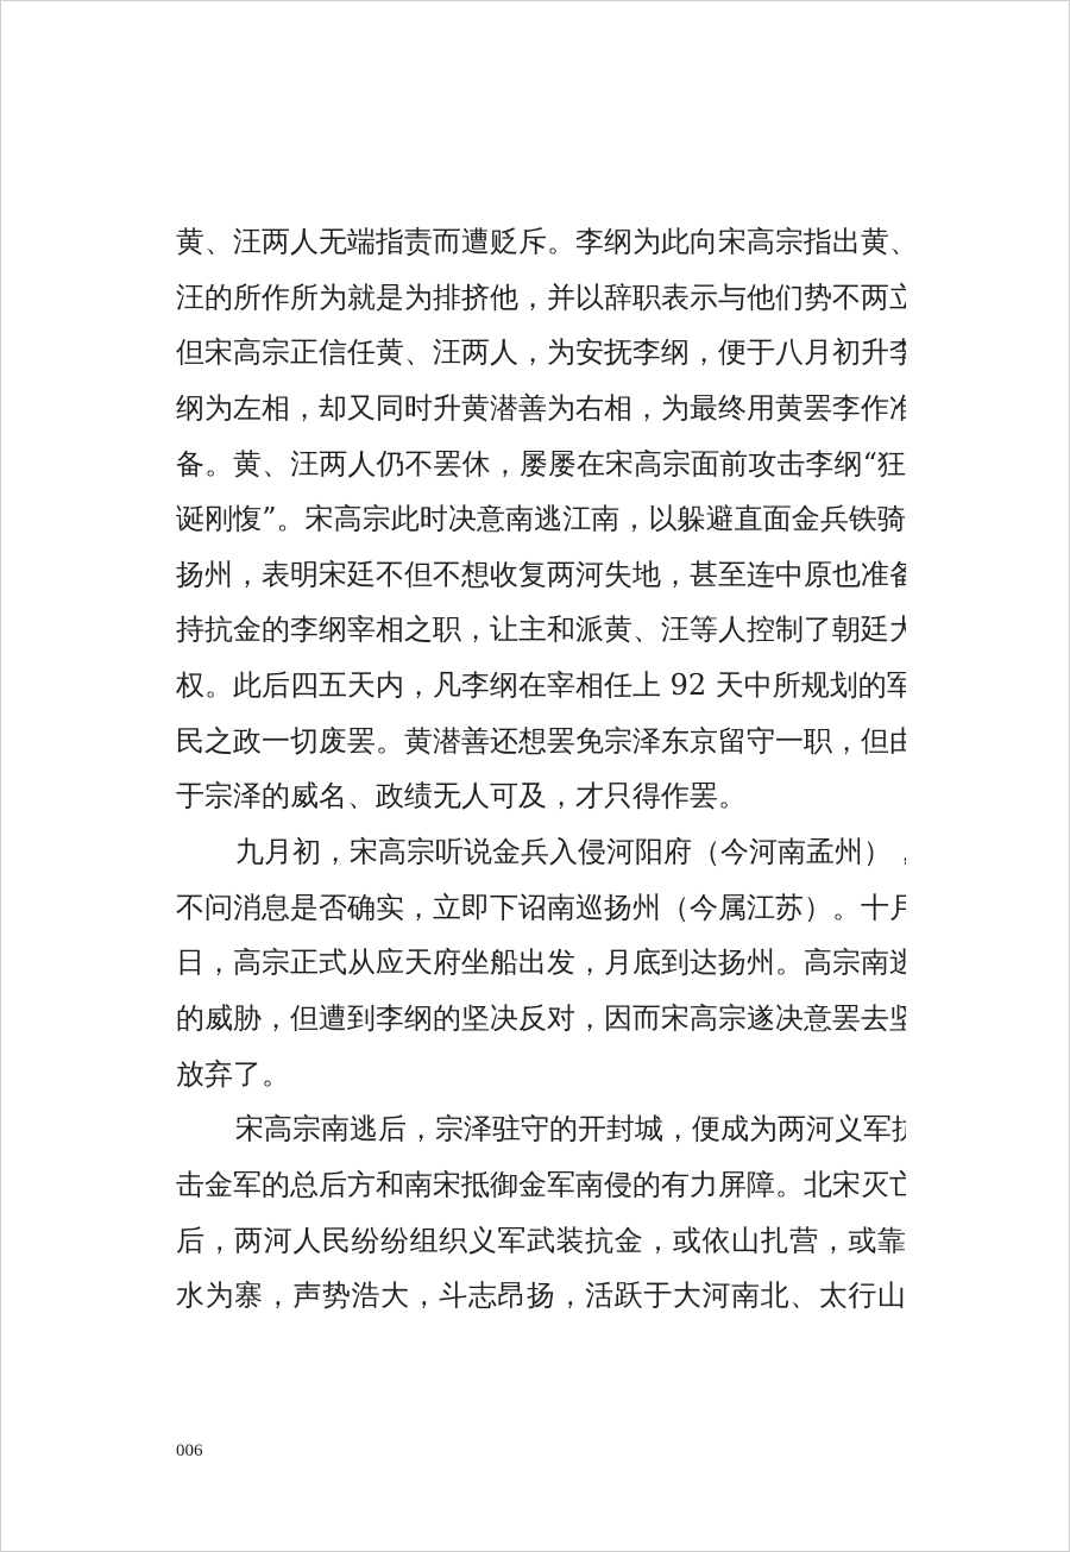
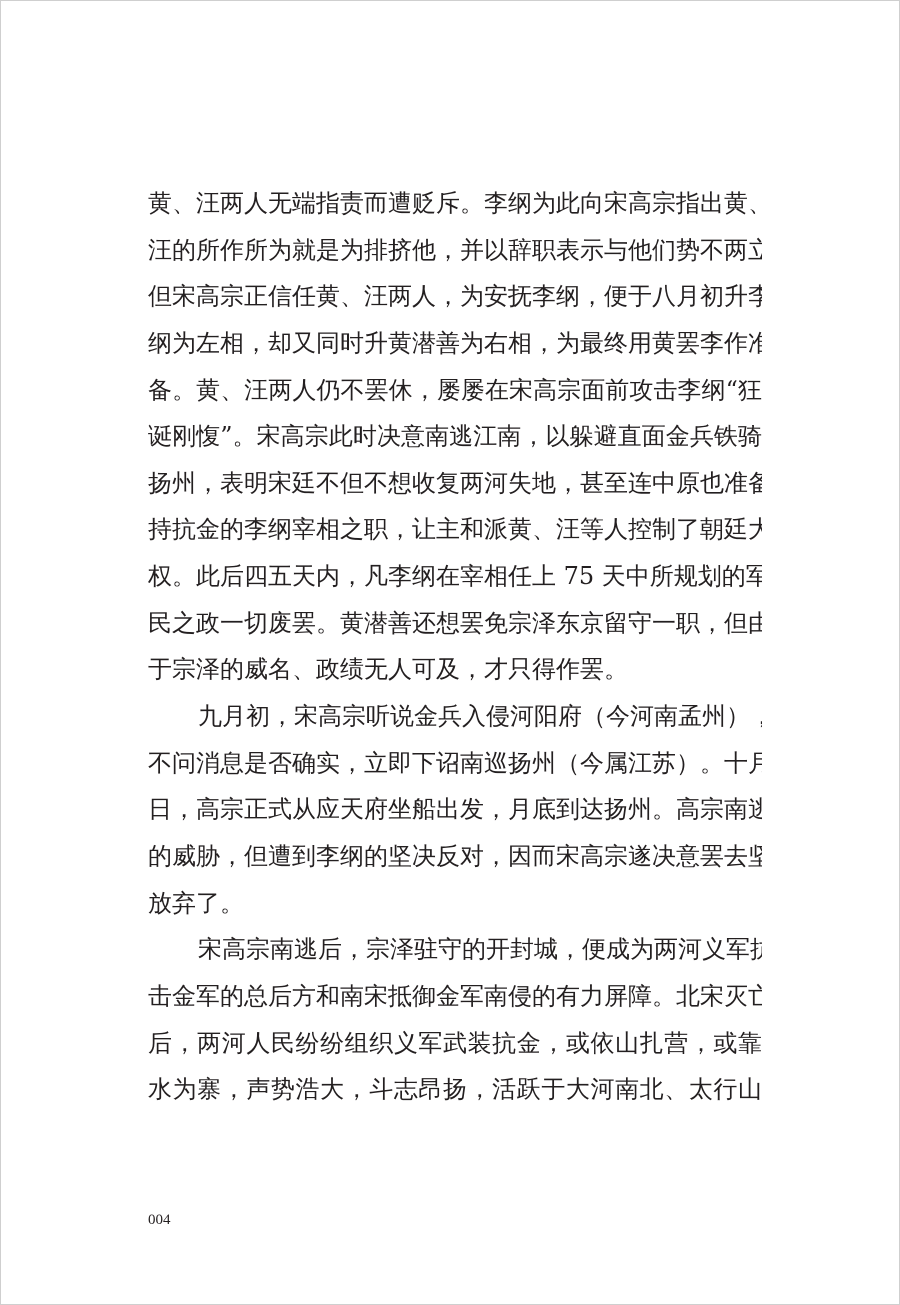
  黄、汪两人无端指责而遭贬斥。李纲为此向宋高宗指出黄、
  汪的所作所为就是为排挤他，并以辞职表示与他们势不两立
  但宋高宗正信任黄、汪两人，为安抚李纲，便于八月初升李
  纲为左相，却又同时升黄潜善为右相，为最终用黄罢李作准
  备。黄、汪两人仍不罢休，屡屡在宋高宗面前攻击李纲“狂
  诞刚愎”。宋高宗此时决意南逃江南，以躲避直面金兵铁骑
  扬州，表明宋廷不但不想收复两河失地，甚至连中原也准备
  持抗金的李纲宰相之职，让主和派黄、汪等人控制了朝廷大
- 权。此后四五天内，凡李纲在宰相任上 92 天中所规划的军
+ 权。此后四五天内，凡李纲在宰相任上 75 天中所规划的军
  民之政一切废罢。黄潜善还想罢免宗泽东京留守一职，但由
  于宗泽的威名、政绩无人可及，才只得作罢。
  九月初，宋高宗听说金兵入侵河阳府（今河南孟州）
  不问消息是否确实，立即下诏南巡扬州（今属江苏）。十月
  日，高宗正式从应天府坐船出发，月底到达扬州。高宗南逃
  的威胁，但遭到李纲的坚决反对，因而宋高宗遂决意罢去坚
  放弃了。
  宋高宗南逃后，宗泽驻守的开封城，便成为两河义军
  击金军的总后方和南宋抵御金军南侵的有力屏障。北宋灭亡
  后，两河人民纷纷组织义军武装抗金，或依山扎营，或靠
  水为寨，声势浩大，斗志昂扬，活跃于大河南北、太行山
- 006
+ 004
